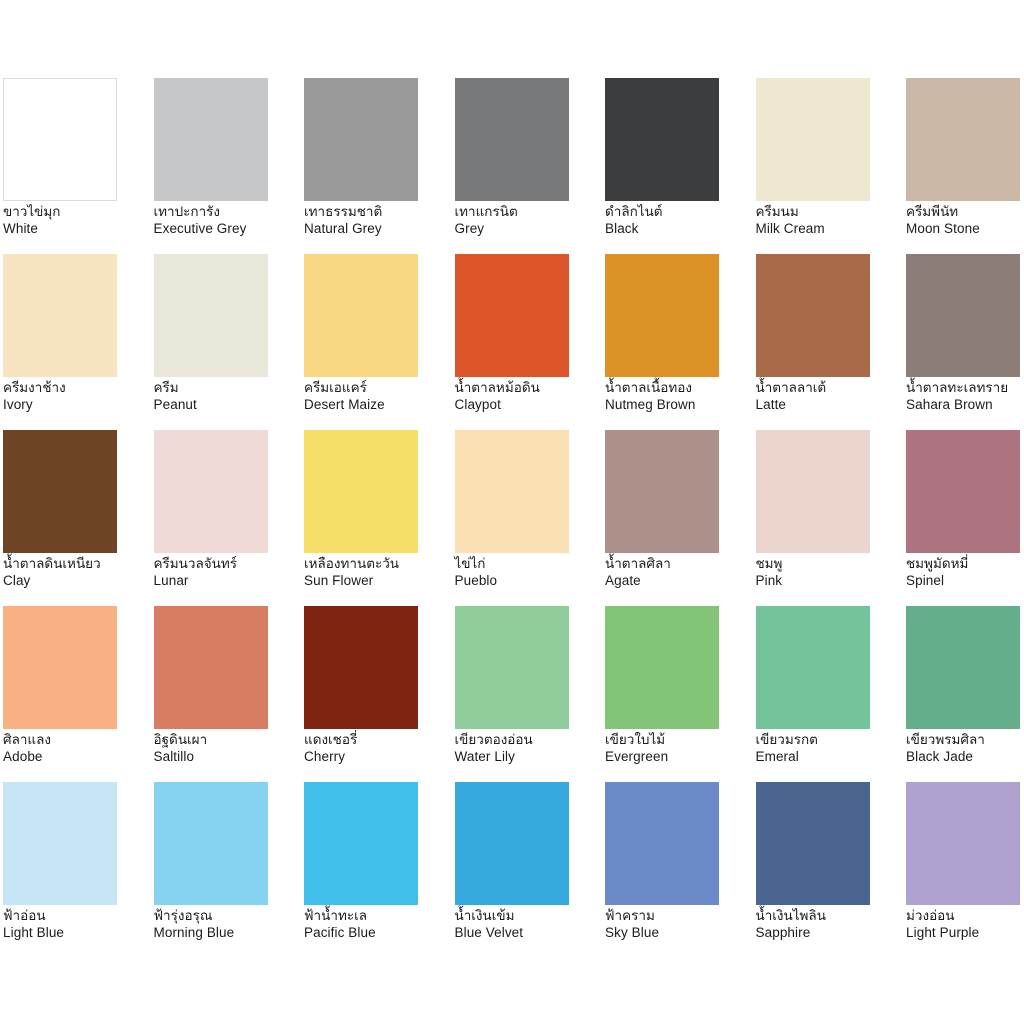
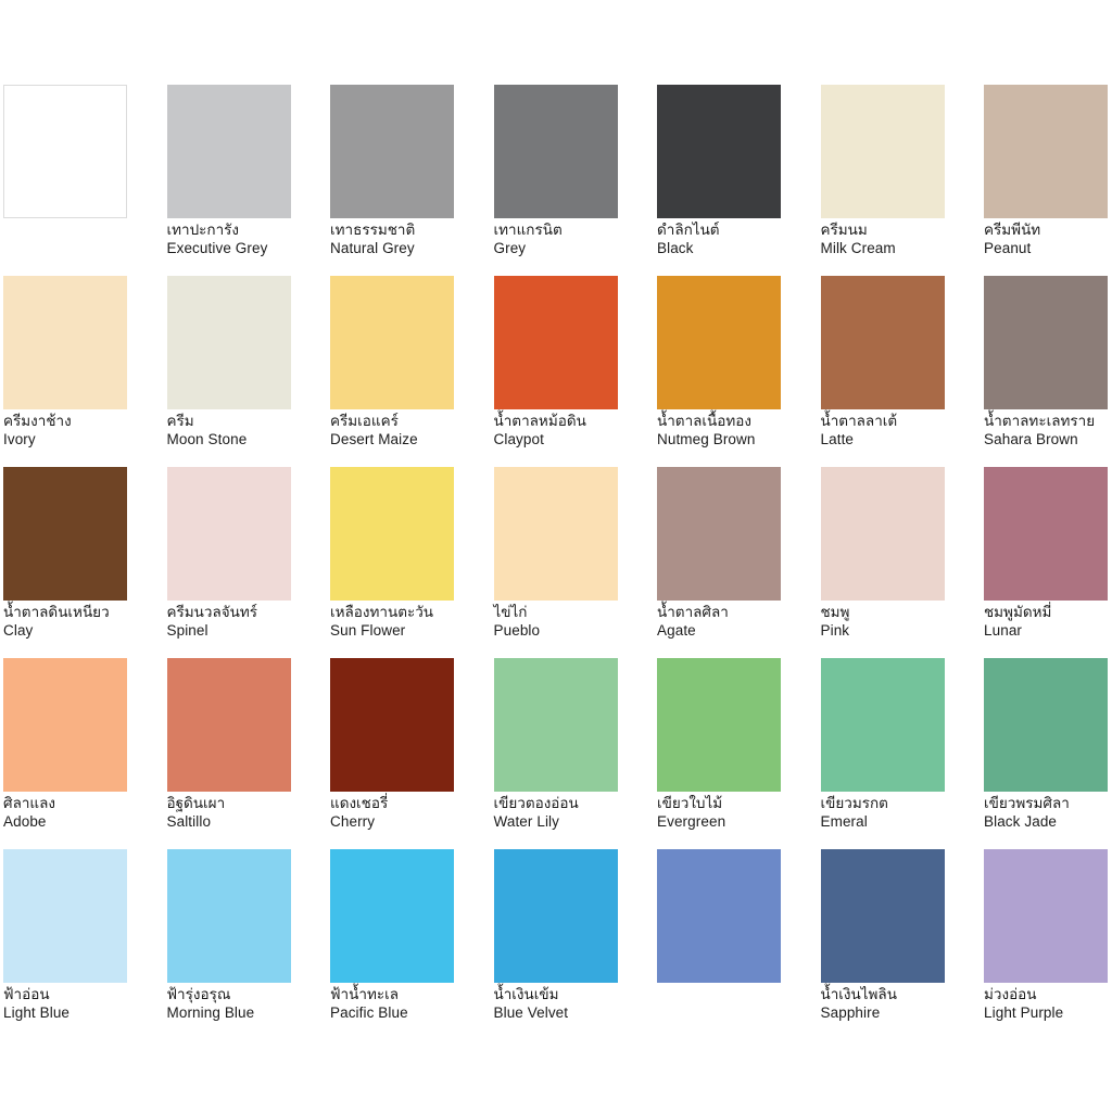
- ขาวไข่มุก
- White
  เทาปะการัง
  Executive Grey
  เทาธรรมชาติ
  Natural Grey
  เทาแกรนิต
  Grey
  ดำลิกไนต์
  Black
  ครีมนม
  Milk Cream
  ครีมพีนัท
- Moon Stone
+ Peanut
  ครีมงาช้าง
  Ivory
  ครีม
- Peanut
+ Moon Stone
  ครีมเอแคร์
  Desert Maize
  น้ำตาลหม้อดิน
  Claypot
  น้ำตาลเนื้อทอง
  Nutmeg Brown
  น้ำตาลลาเต้
  Latte
  น้ำตาลทะเลทราย
  Sahara Brown
  น้ำตาลดินเหนียว
  Clay
  ครีมนวลจันทร์
- Lunar
+ Spinel
  เหลืองทานตะวัน
  Sun Flower
  ไข่ไก่
  Pueblo
  น้ำตาลศิลา
  Agate
  ชมพู
  Pink
  ชมพูมัดหมี่
- Spinel
+ Lunar
  ศิลาแลง
  Adobe
  อิฐดินเผา
  Saltillo
  แดงเชอรี่
  Cherry
  เขียวตองอ่อน
  Water Lily
  เขียวใบไม้
  Evergreen
  เขียวมรกต
  Emeral
  เขียวพรมศิลา
  Black Jade
  ฟ้าอ่อน
  Light Blue
  ฟ้ารุ่งอรุณ
  Morning Blue
  ฟ้าน้ำทะเล
  Pacific Blue
  น้ำเงินเข้ม
  Blue Velvet
- ฟ้าคราม
- Sky Blue
  น้ำเงินไพลิน
  Sapphire
  ม่วงอ่อน
  Light Purple
